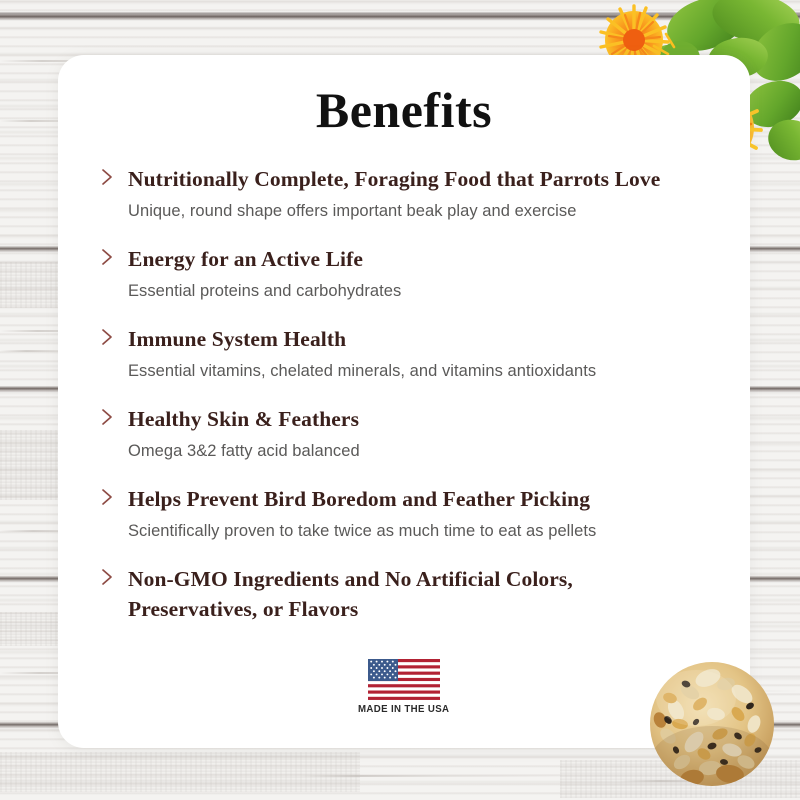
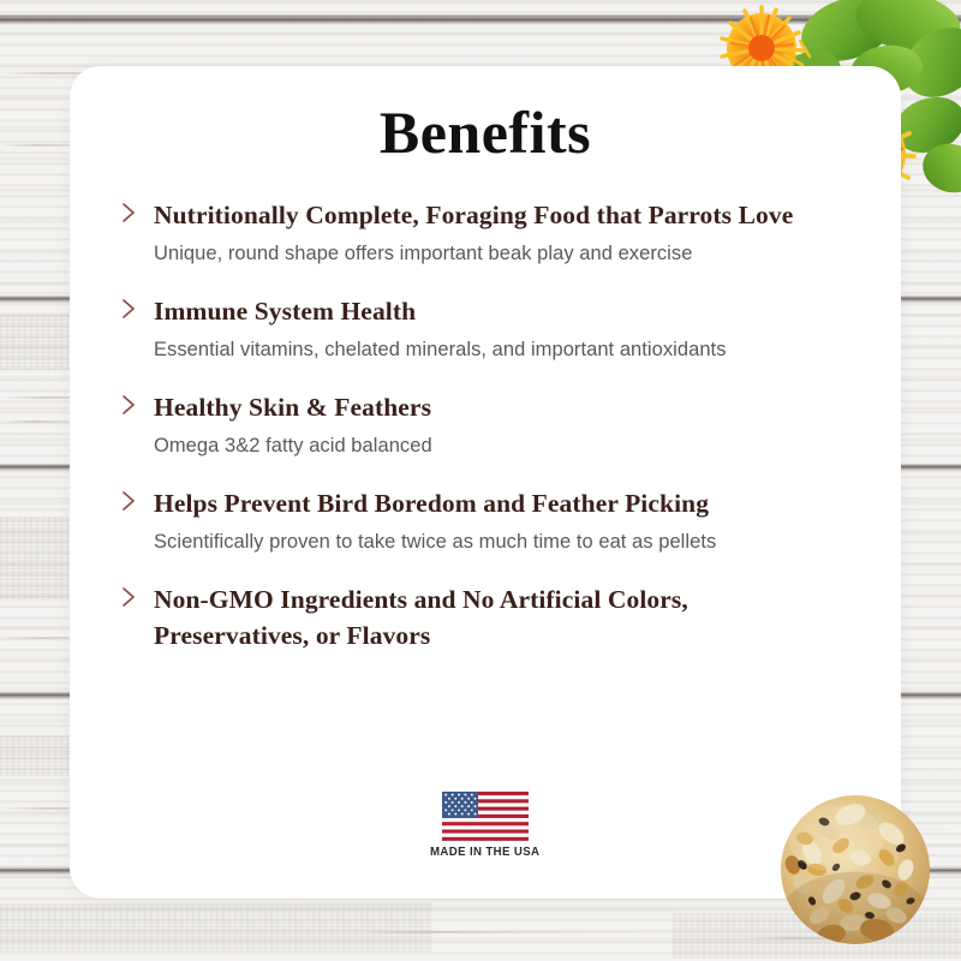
  Benefits
  Nutritionally Complete, Foraging Food that Parrots Love
  Unique, round shape offers important beak play and exercise
- Energy for an Active Life
- Essential proteins and carbohydrates
  Immune System Health
- Essential vitamins, chelated minerals, and vitamins antioxidants
+ Essential vitamins, chelated minerals, and important antioxidants
  Healthy Skin & Feathers
  Omega 3&2 fatty acid balanced
  Helps Prevent Bird Boredom and Feather Picking
  Scientifically proven to take twice as much time to eat as pellets
  Non-GMO Ingredients and No Artificial Colors, Preservatives, or Flavors
  MADE IN THE USA
